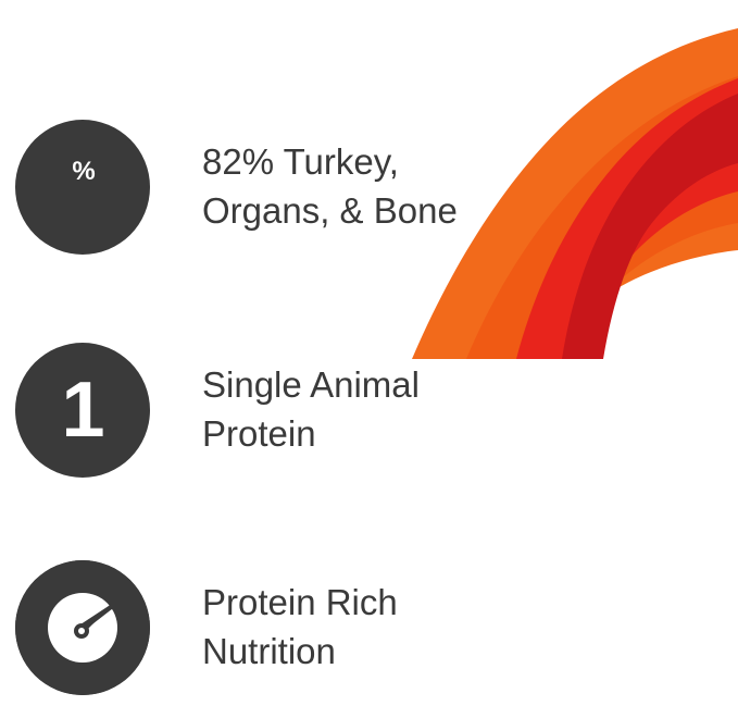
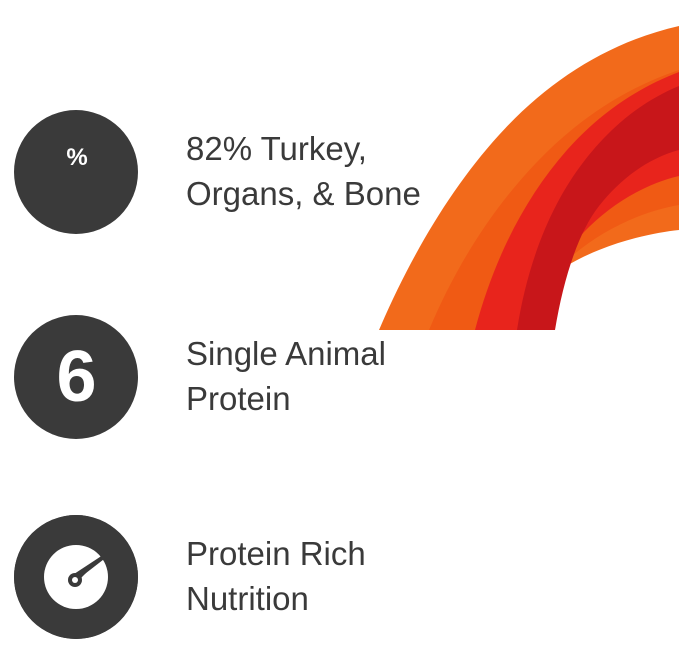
  %
  82% Turkey,
  Organs, & Bone
- 1
+ 6
  Single Animal
  Protein
  Protein Rich
  Nutrition
